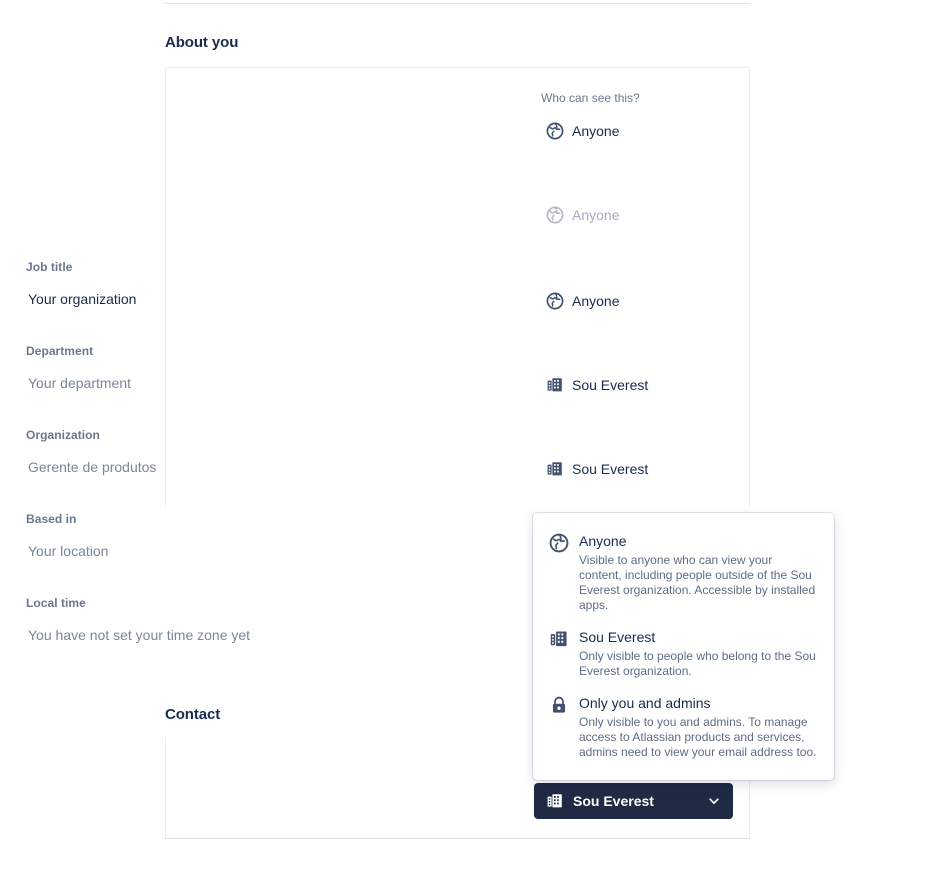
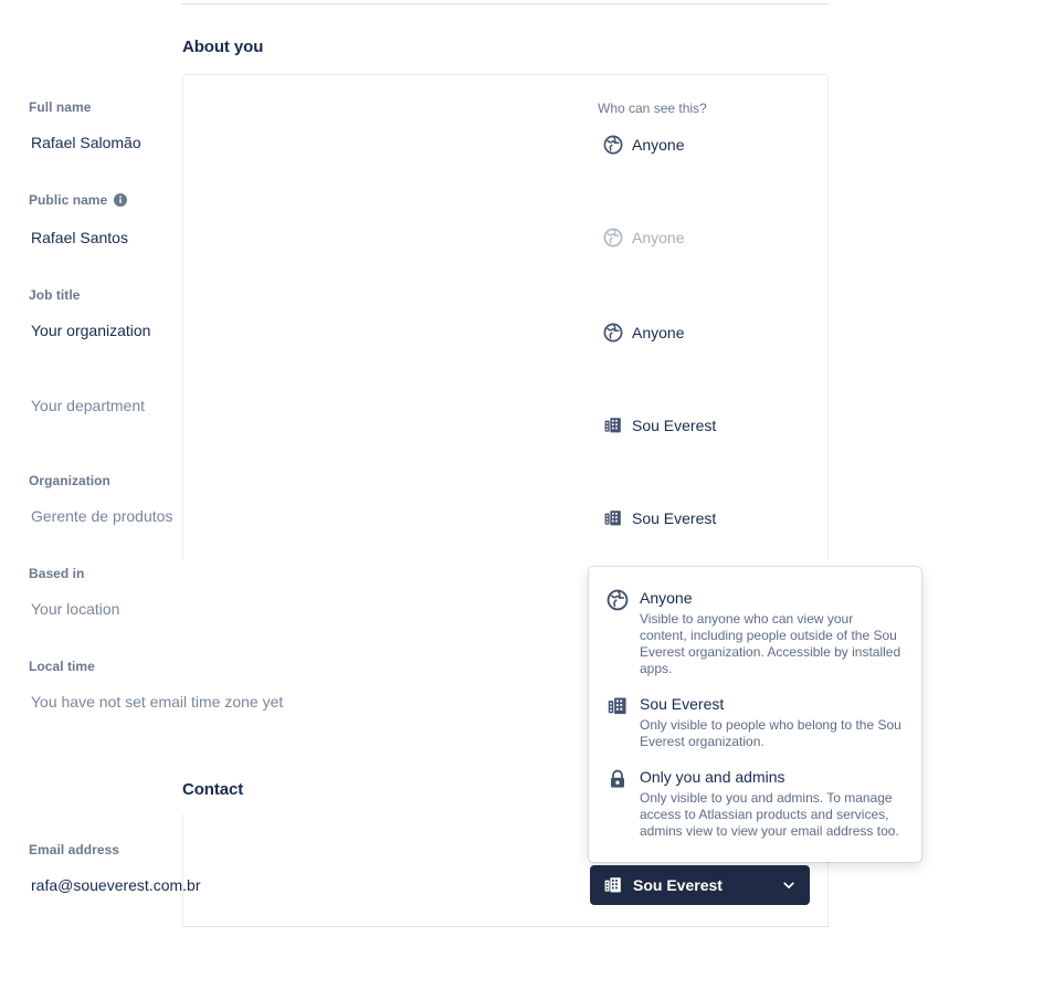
  About you
  Contact
+ Full name
+ Rafael Salomão
+ Public name
+ Rafael Santos
  Job title
  Your organization
- Department
  Your department
  Organization
  Gerente de produtos
  Based in
  Your location
  Local time
- You have not set your time zone yet
+ You have not set email time zone yet
+ Email address
+ rafa@soueverest.com.br
  Who can see this?
  Anyone
  Anyone
  Anyone
  Sou Everest
  Sou Everest
  Anyone
  Visible to anyone who can view your content, including people outside of the Sou Everest organization. Accessible by installed apps.
  Sou Everest
  Only visible to people who belong to the Sou Everest organization.
  Only you and admins
- Only visible to you and admins. To manage access to Atlassian products and services, admins need to view your email address too.
+ Only visible to you and admins. To manage access to Atlassian products and services, admins view to view your email address too.
  Sou Everest
